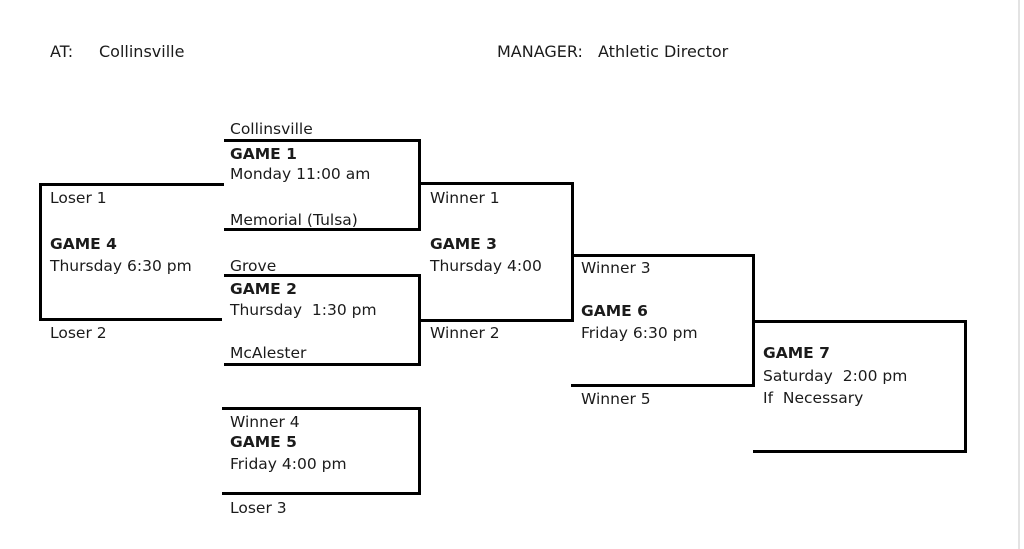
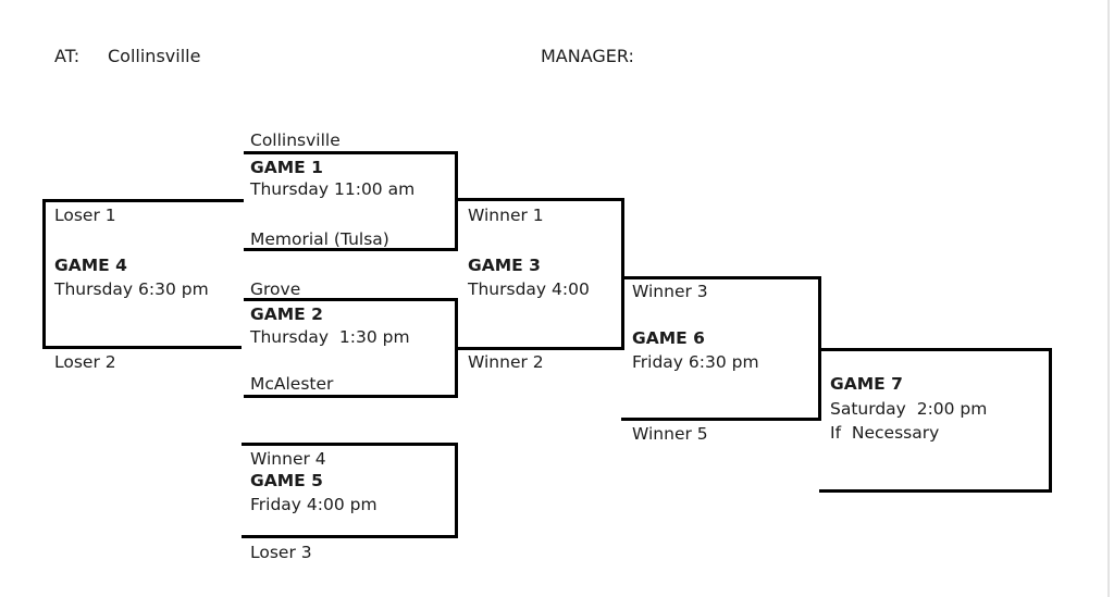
  AT:
  Collinsville
  MANAGER:
- Athletic Director
  Collinsville
  GAME 1
- Monday 11:00 am
+ Thursday 11:00 am
  Memorial (Tulsa)
  Grove
  GAME 2
  Thursday 1:30 pm
  McAlester
  Winner 1
  GAME 3
  Thursday 4:00
  Winner 2
  Loser 1
  GAME 4
  Thursday 6:30 pm
  Loser 2
  Winner 4
  GAME 5
  Friday 4:00 pm
  Loser 3
  Winner 3
  GAME 6
  Friday 6:30 pm
  Winner 5
  GAME 7
  Saturday 2:00 pm
  If Necessary
